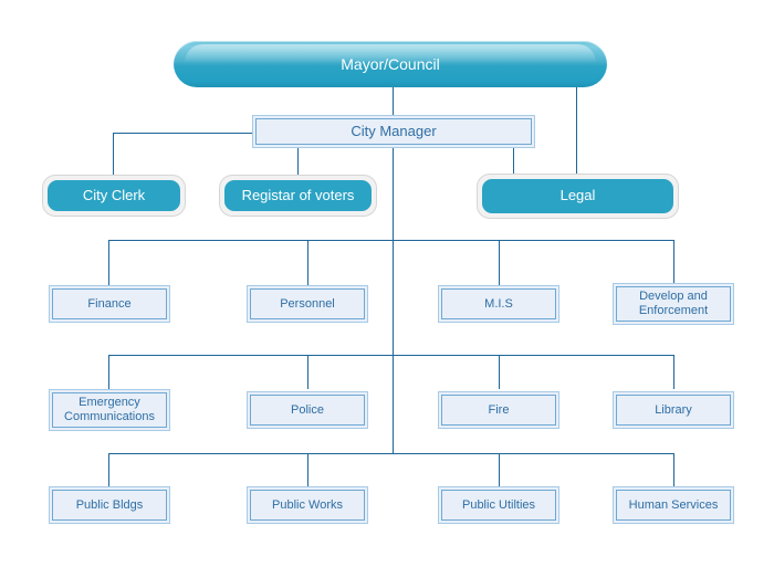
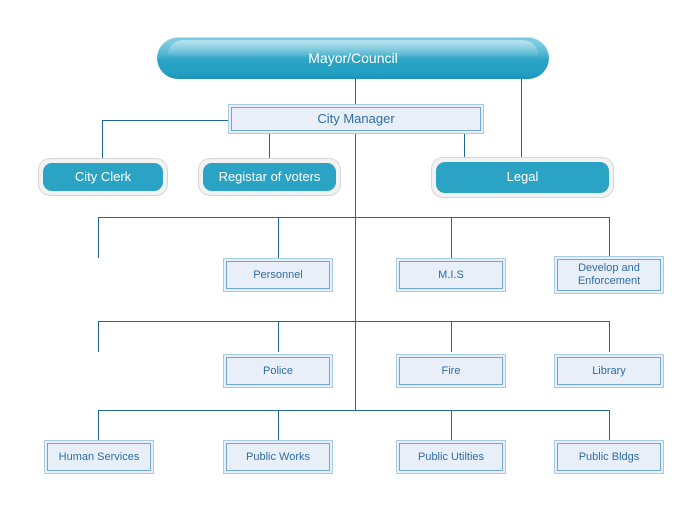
  Mayor/Council
  City Manager
  City Clerk
  Registar of voters
  Legal
- Finance
  Personnel
  M.I.S
  Develop and
  Enforcement
- Emergency
- Communications
  Police
  Fire
  Library
- Public Bldgs
+ Human Services
  Public Works
  Public Utilties
- Human Services
+ Public Bldgs
